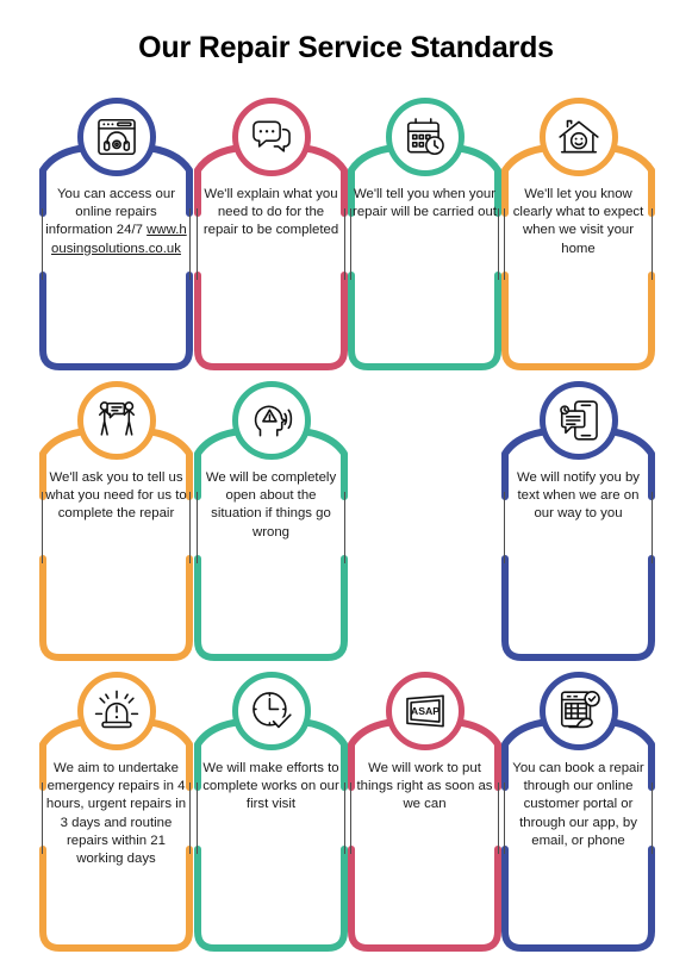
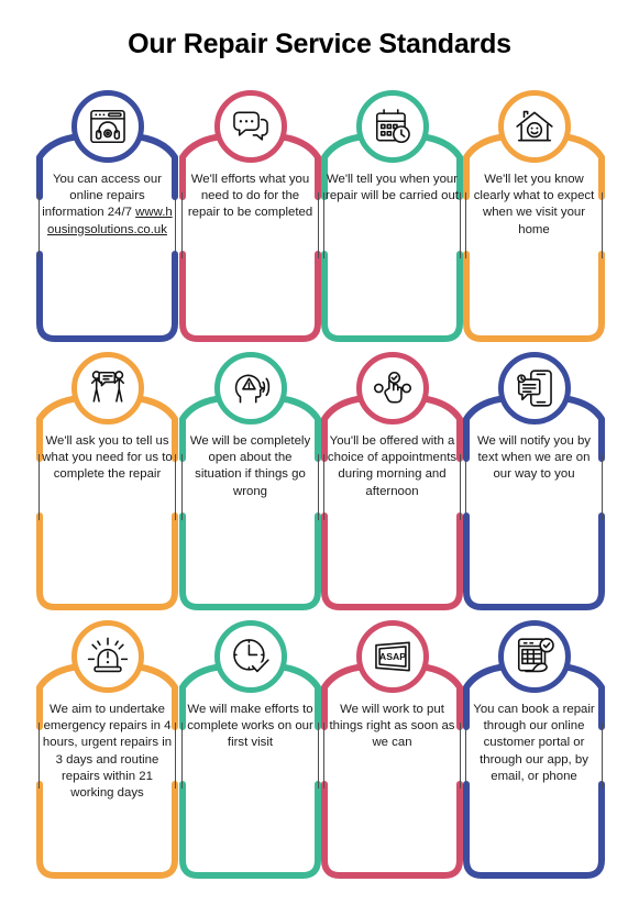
  Our Repair Service Standards
  You can access our online repairs information 24/7 www.housingsolutions.co.uk
- We'll explain what you need to do for the repair to be completed
+ We'll efforts what you need to do for the repair to be completed
  We'll tell you when your repair will be carried out
  We'll let you know clearly what to expect when we visit your home
  We'll ask you to tell us what you need for us to complete the repair
  We will be completely open about the situation if things go wrong
+ You'll be offered with a choice of appointments during morning and afternoon
  We will notify you by text when we are on our way to you
  We aim to undertake emergency repairs in 4 hours, urgent repairs in 3 days and routine repairs within 21 working days
  We will make efforts to complete works on our first visit
  ASAP
  We will work to put things right as soon as we can
  You can book a repair through our online customer portal or through our app, by email, or phone
